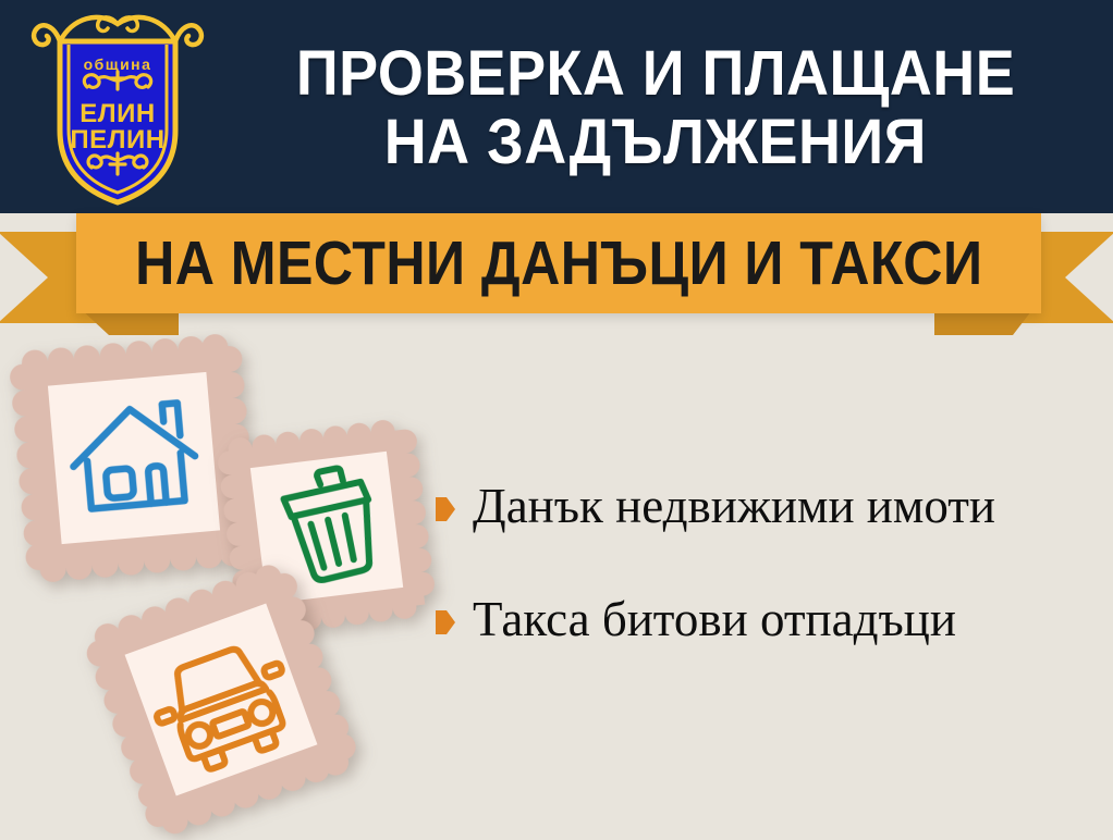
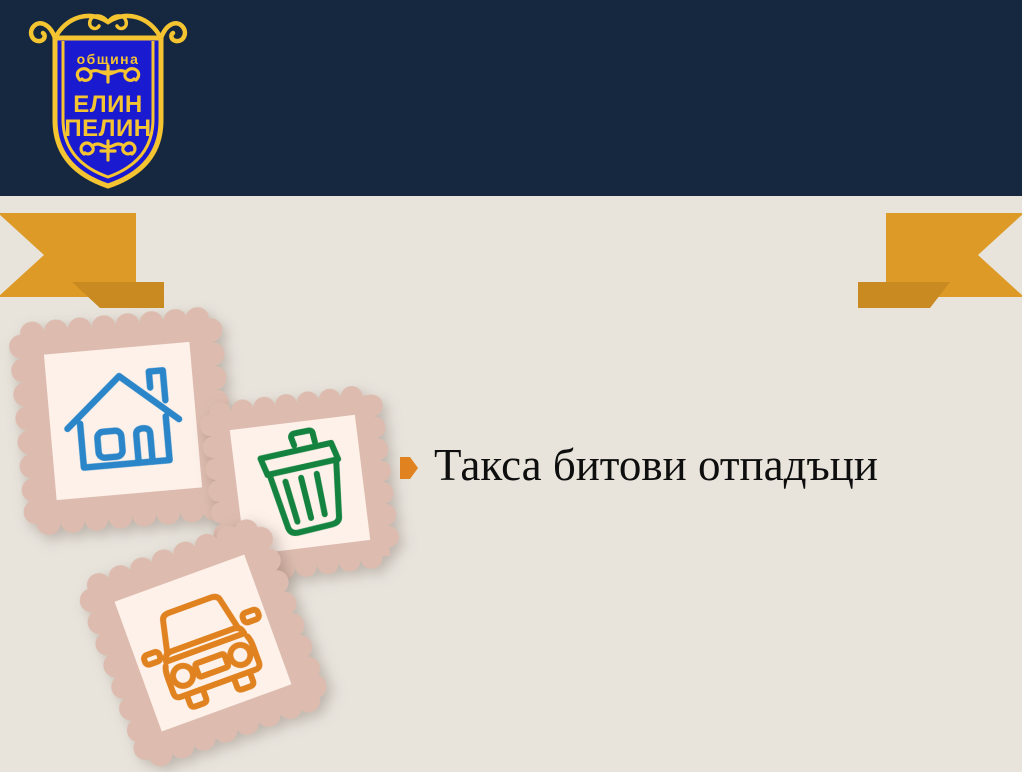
  община
  ЕЛИН
  ПЕЛИН
- ПРОВЕРКА И ПЛАЩАНЕ
- НА ЗАДЪЛЖЕНИЯ
- НА МЕСТНИ ДАНЪЦИ И ТАКСИ
- Данък недвижими имоти
  Такса битови отпадъци
